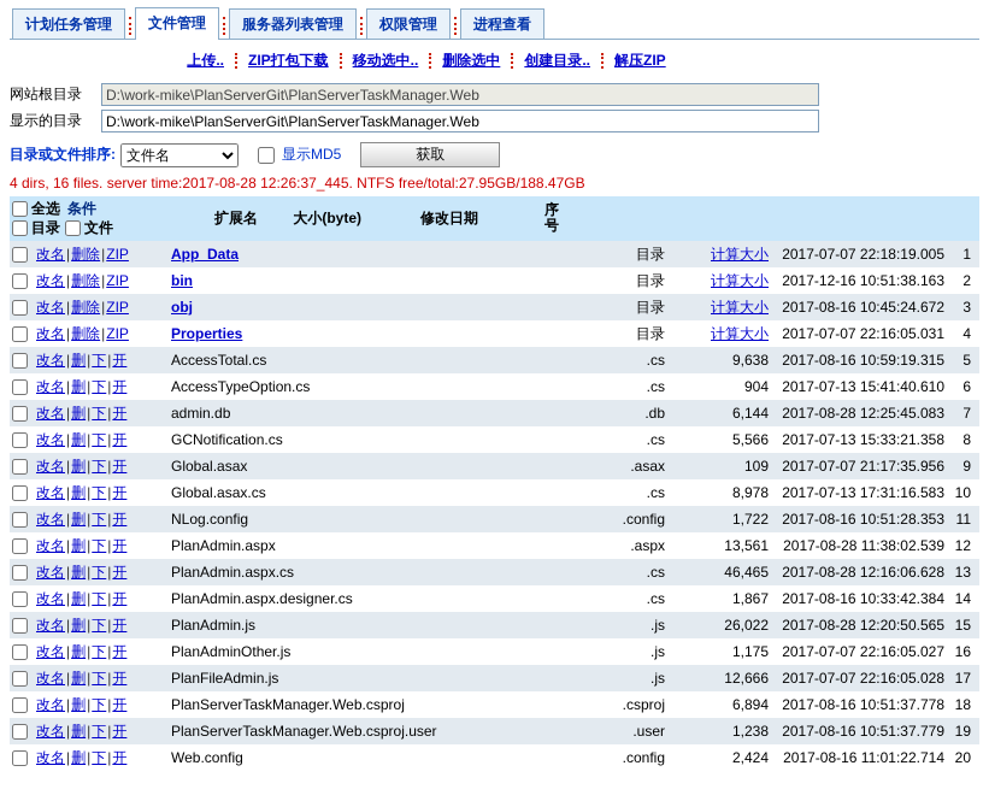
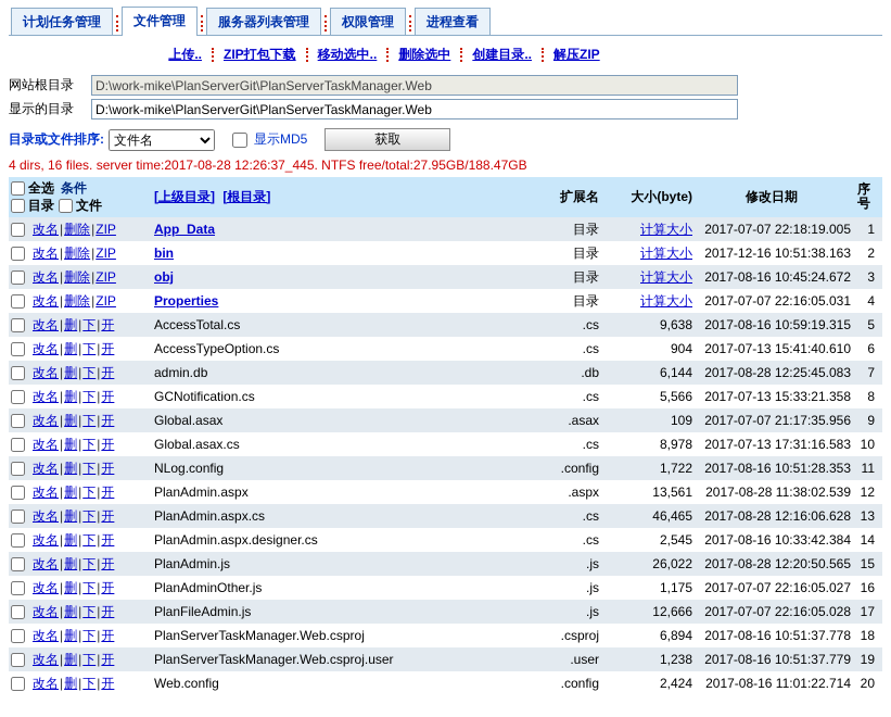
  计划任务管理
  文件管理
  服务器列表管理
  权限管理
  进程查看
  上传..
  ZIP打包下载
  移动选中..
  删除选中
  创建目录..
  解压ZIP
  网站根目录
  D:\work-mike\PlanServerGit\PlanServerTaskManager.Web
  显示的目录
  D:\work-mike\PlanServerGit\PlanServerTaskManager.Web
  目录或文件排序:
  文件名
  显示MD5
  获取
  4 dirs, 16 files. server time:2017-08-28 12:26:37_445. NTFS free/total:27.95GB/188.47GB
  全选
  条件
  目录
  文件
+ [上级目录] [根目录]
  扩展名
  大小(byte)
  修改日期
  序
  号
  改名|删除|ZIP
  App_Data
  目录
  计算大小
  2017-07-07 22:18:19.005
  1
  改名|删除|ZIP
  bin
  目录
  计算大小
  2017-12-16 10:51:38.163
  2
  改名|删除|ZIP
  obj
  目录
  计算大小
  2017-08-16 10:45:24.672
  3
  改名|删除|ZIP
  Properties
  目录
  计算大小
  2017-07-07 22:16:05.031
  4
  改名|删|下|开
  AccessTotal.cs
  .cs
  9,638
  2017-08-16 10:59:19.315
  5
  改名|删|下|开
  AccessTypeOption.cs
  .cs
  904
  2017-07-13 15:41:40.610
  6
  改名|删|下|开
  admin.db
  .db
  6,144
  2017-08-28 12:25:45.083
  7
  改名|删|下|开
  GCNotification.cs
  .cs
  5,566
  2017-07-13 15:33:21.358
  8
  改名|删|下|开
  Global.asax
  .asax
  109
  2017-07-07 21:17:35.956
  9
  改名|删|下|开
  Global.asax.cs
  .cs
  8,978
  2017-07-13 17:31:16.583
  10
  改名|删|下|开
  NLog.config
  .config
  1,722
  2017-08-16 10:51:28.353
  11
  改名|删|下|开
  PlanAdmin.aspx
  .aspx
  13,561
  2017-08-28 11:38:02.539
  12
  改名|删|下|开
  PlanAdmin.aspx.cs
  .cs
  46,465
  2017-08-28 12:16:06.628
  13
  改名|删|下|开
  PlanAdmin.aspx.designer.cs
  .cs
- 1,867
+ 2,545
  2017-08-16 10:33:42.384
  14
  改名|删|下|开
  PlanAdmin.js
  .js
  26,022
  2017-08-28 12:20:50.565
  15
  改名|删|下|开
  PlanAdminOther.js
  .js
  1,175
  2017-07-07 22:16:05.027
  16
  改名|删|下|开
  PlanFileAdmin.js
  .js
  12,666
  2017-07-07 22:16:05.028
  17
  改名|删|下|开
  PlanServerTaskManager.Web.csproj
  .csproj
  6,894
  2017-08-16 10:51:37.778
  18
  改名|删|下|开
  PlanServerTaskManager.Web.csproj.user
  .user
  1,238
  2017-08-16 10:51:37.779
  19
  改名|删|下|开
  Web.config
  .config
  2,424
  2017-08-16 11:01:22.714
  20
